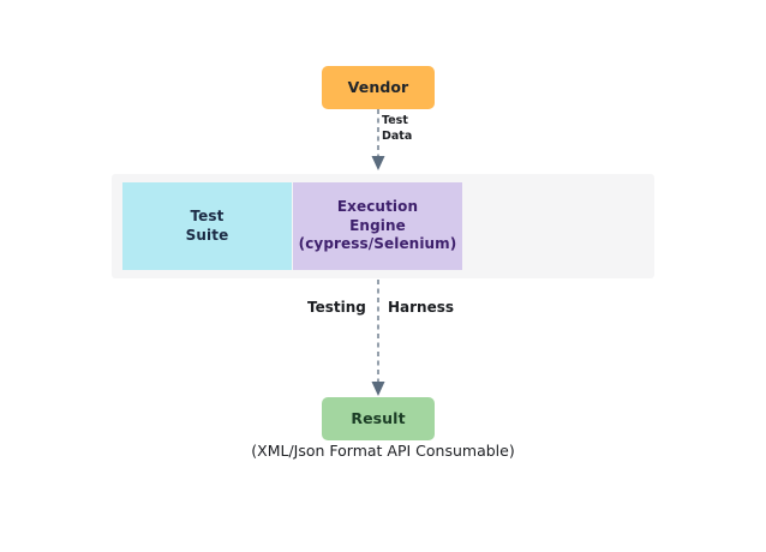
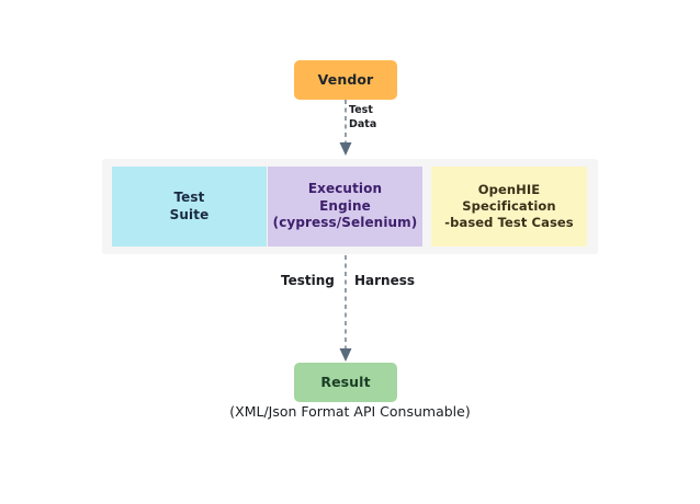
  Vendor
  Test
  Data
  Test
  Suite
  Execution
  Engine
  (cypress/Selenium)
+ OpenHIE Specification
+ -based Test Cases
  Testing
  Harness
  Result
  (XML/Json Format API Consumable)
